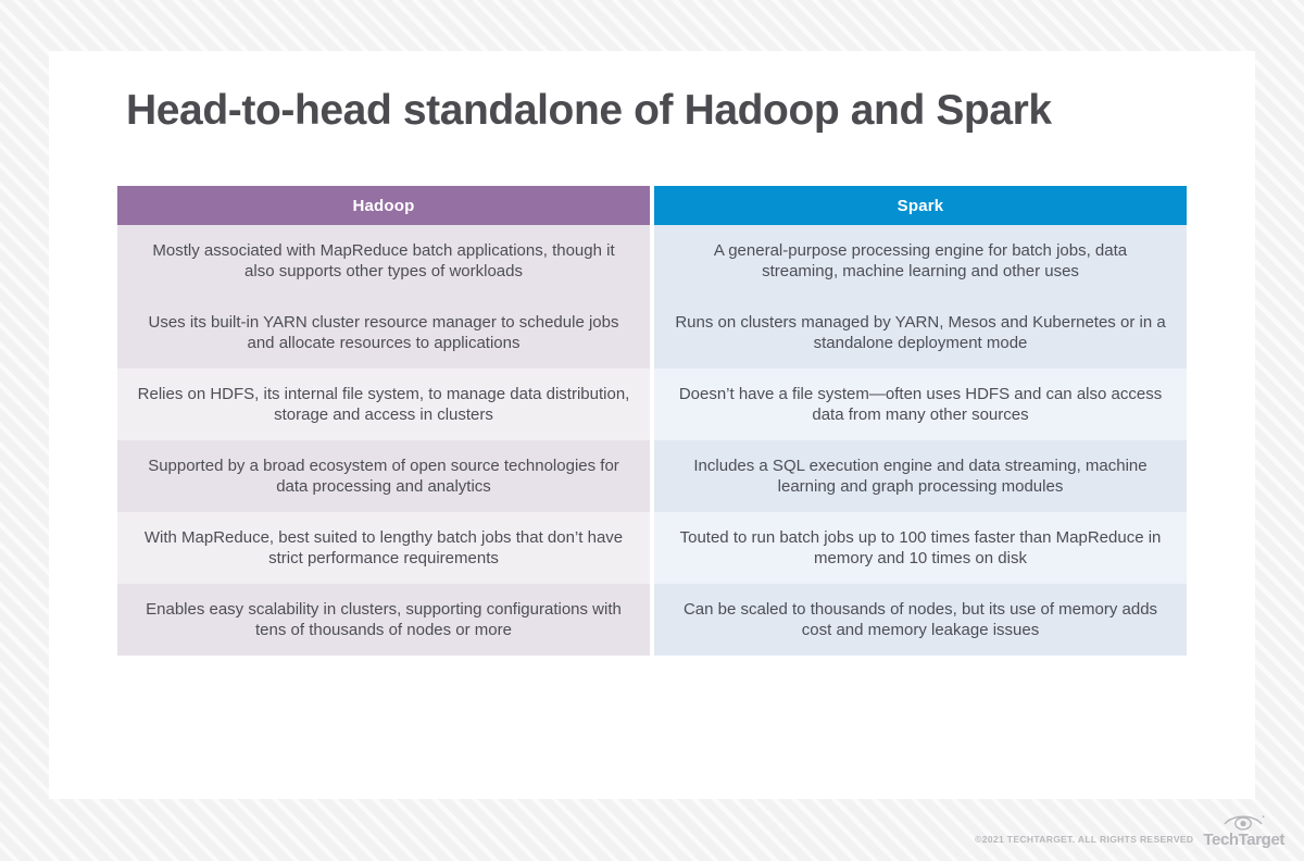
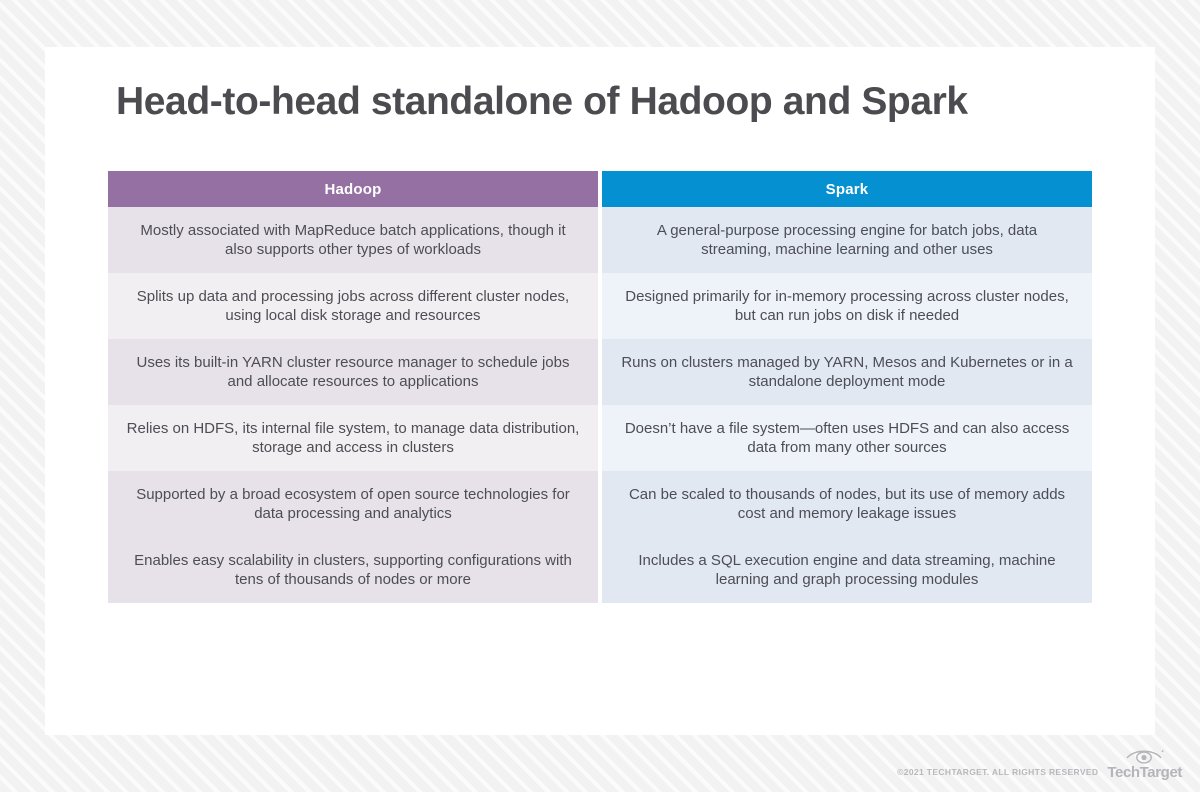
  Head-to-head standalone of Hadoop and Spark
  Hadoop		Spark
  Mostly associated with MapReduce batch applications, though it also supports other types of workloads		A general-purpose processing engine for batch jobs, data streaming, machine learning and other uses
+ Splits up data and processing jobs across different cluster nodes, using local disk storage and resources		Designed primarily for in-memory processing across cluster nodes, but can run jobs on disk if needed
  Uses its built-in YARN cluster resource manager to schedule jobs and allocate resources to applications		Runs on clusters managed by YARN, Mesos and Kubernetes or in a standalone deployment mode
  Relies on HDFS, its internal file system, to manage data distribution, storage and access in clusters		Doesn’t have a file system—often uses HDFS and can also access data from many other sources
- Supported by a broad ecosystem of open source technologies for data processing and analytics		Includes a SQL execution engine and data streaming, machine learning and graph processing modules
+ Supported by a broad ecosystem of open source technologies for data processing and analytics		Can be scaled to thousands of nodes, but its use of memory adds cost and memory leakage issues
- With MapReduce, best suited to lengthy batch jobs that don’t have strict performance requirements		Touted to run batch jobs up to 100 times faster than MapReduce in memory and 10 times on disk
- Enables easy scalability in clusters, supporting configurations with tens of thousands of nodes or more		Can be scaled to thousands of nodes, but its use of memory adds cost and memory leakage issues
+ Enables easy scalability in clusters, supporting configurations with tens of thousands of nodes or more		Includes a SQL execution engine and data streaming, machine learning and graph processing modules
  ©2021 TECHTARGET. ALL RIGHTS RESERVED
  TechTarget
